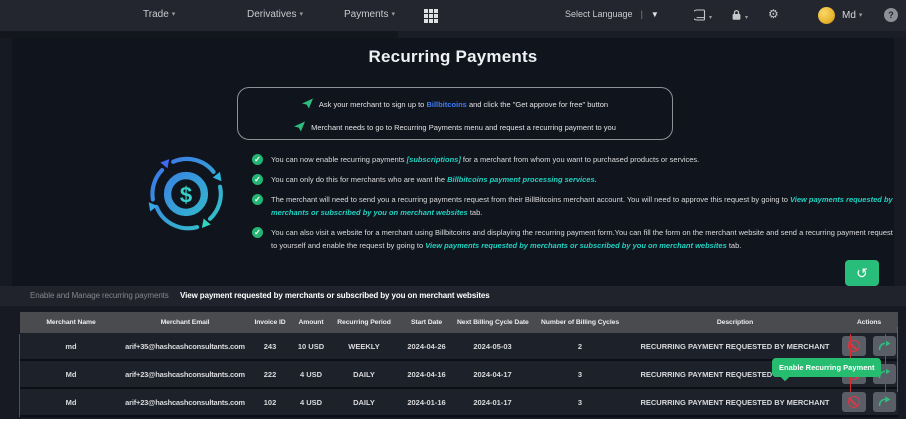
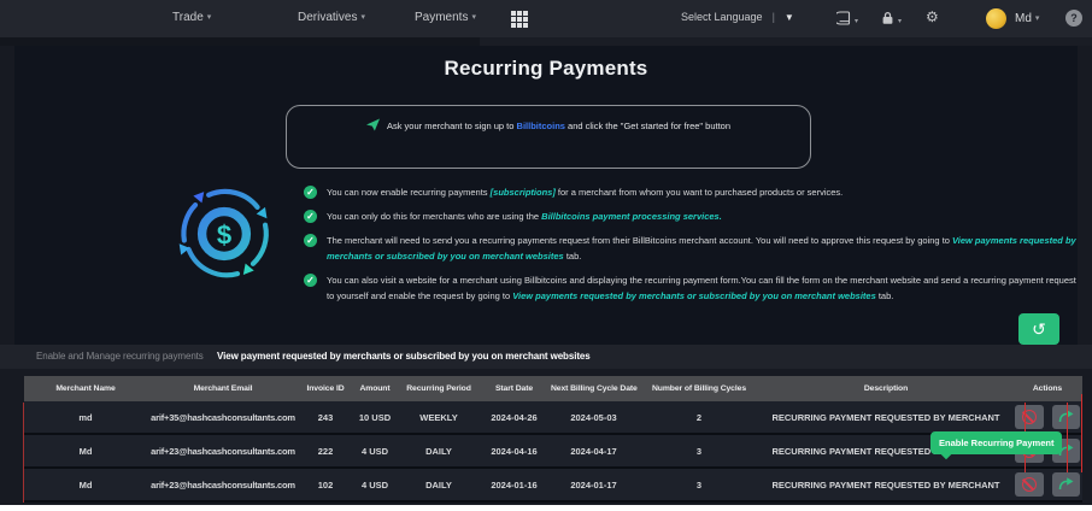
  Trade
  Derivatives
  Payments
  Select Language
  |
  ▼
  ⚙
  ?
  Recurring Payments
- Ask your merchant to sign up to Billbitcoins and click the "Get approve for free" button
+ Ask your merchant to sign up to Billbitcoins and click the "Get started for free" button
- Merchant needs to go to Recurring Payments menu and request a recurring payment to you
  $
  ✓
  You can now enable recurring payments [subscriptions] for a merchant from whom you want to purchased products or services.
  ✓
- You can only do this for merchants who are want the Billbitcoins payment processing services.
+ You can only do this for merchants who are using the Billbitcoins payment processing services.
  ✓
  The merchant will need to send you a recurring payments request from their BillBitcoins merchant account. You will need to approve this request by going to View payments requested by merchants or subscribed by you on merchant websites tab.
  ✓
  You can also visit a website for a merchant using Billbitcoins and displaying the recurring payment form.You can fill the form on the merchant website and send a recurring payment request to yourself and enable the request by going to View payments requested by merchants or subscribed by you on merchant websites tab.
  ↺
  Enable and Manage recurring payments
  View payment requested by merchants or subscribed by you on merchant websites
  md	arif+35@hashcashconsultants.com	243	10 USD	WEEKLY	2024-04-26	2024-05-03	2	RECURRING PAYMENT REQUESTED BY MERCHANT
  Md	arif+23@hashcashconsultants.com	222	4 USD	DAILY	2024-04-16	2024-04-17	3	RECURRING PAYMENT REQUESTED
  Md	arif+23@hashcashconsultants.com	102	4 USD	DAILY	2024-01-16	2024-01-17	3	RECURRING PAYMENT REQUESTED BY MERCHANT
  Enable Recurring Payment
